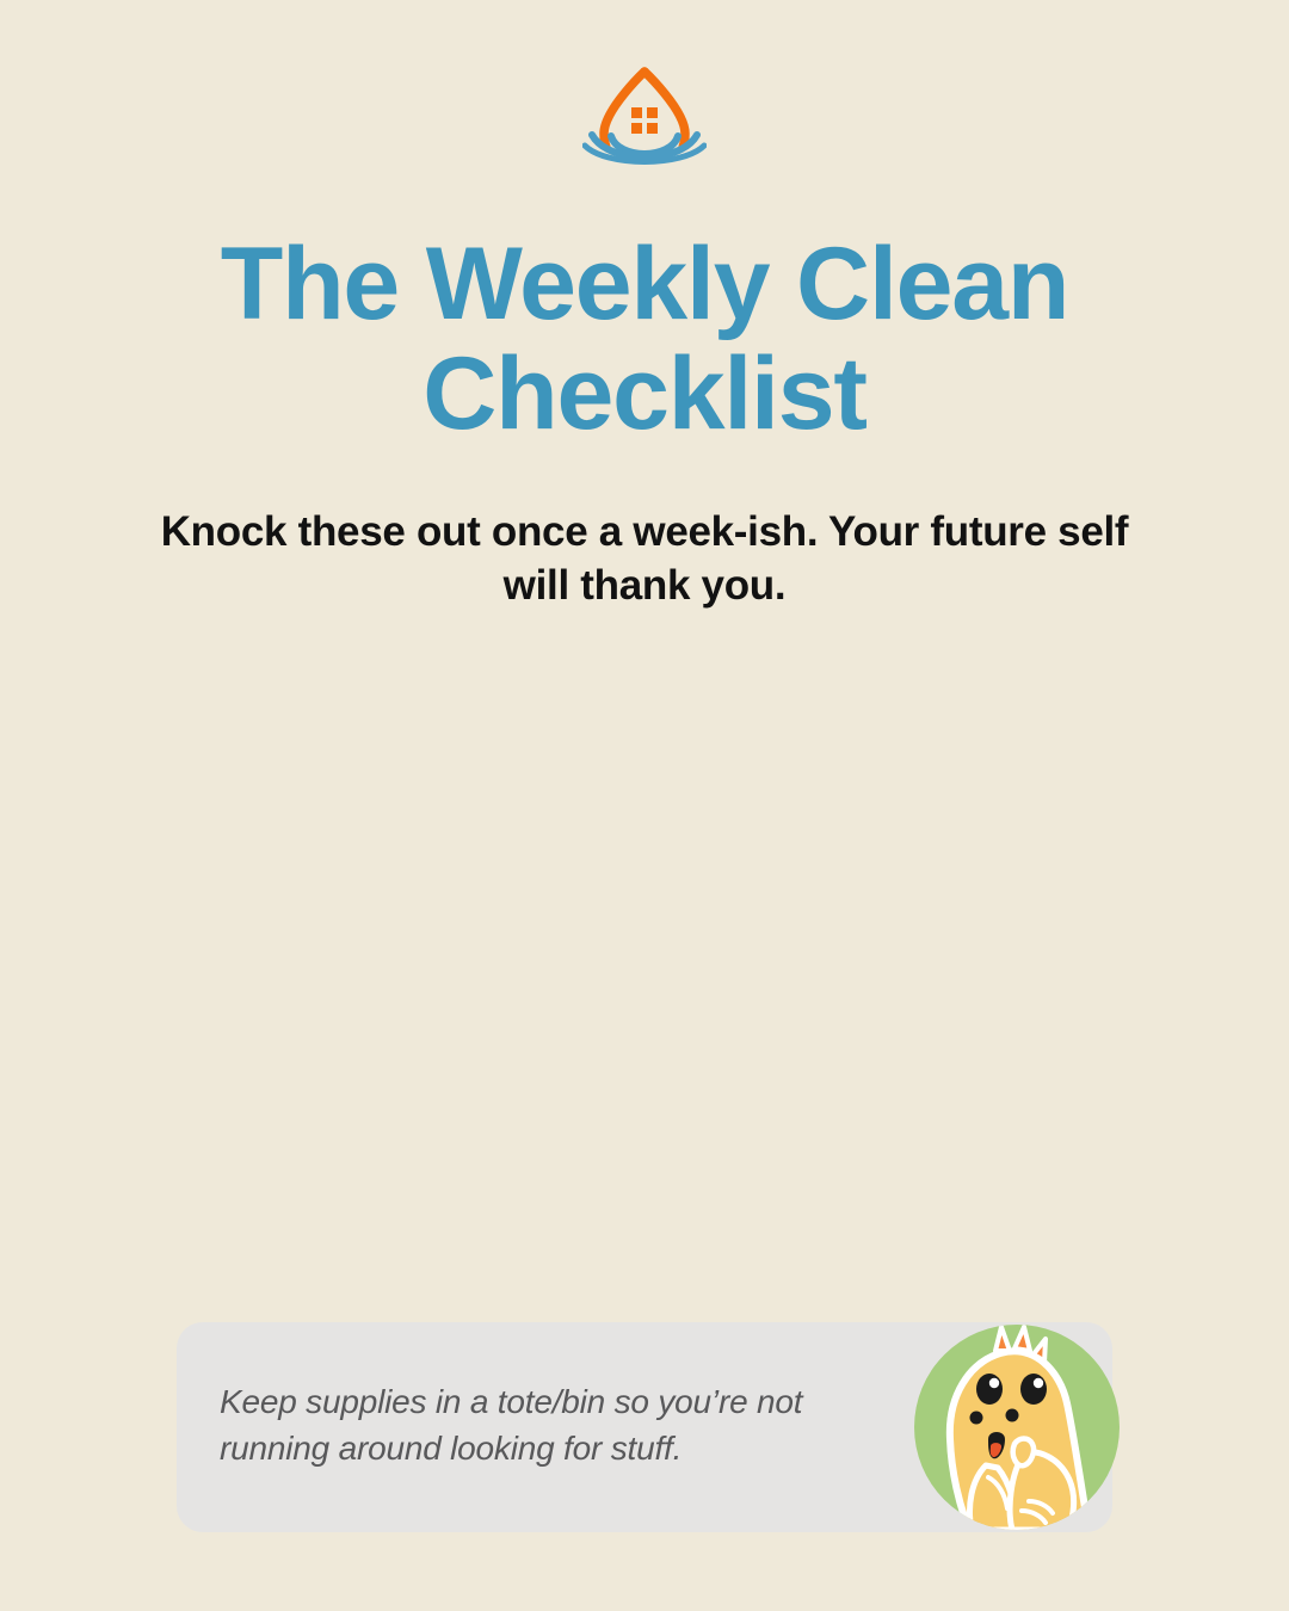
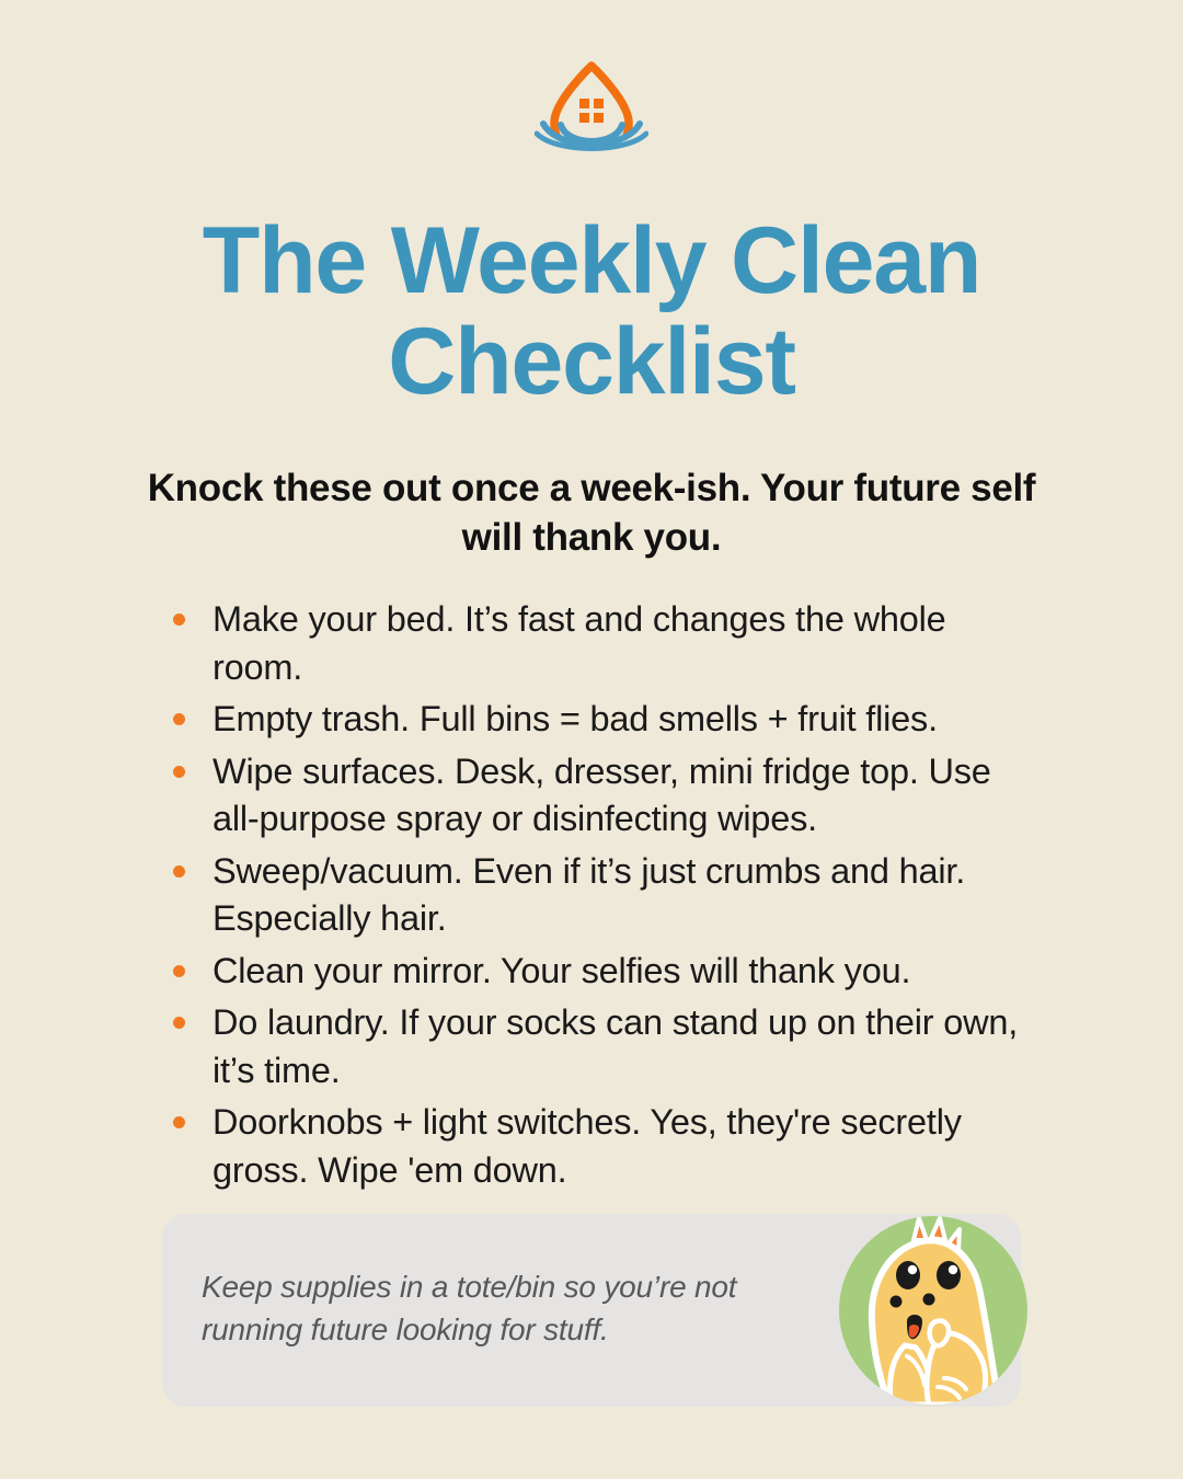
  The Weekly Clean Checklist
  Knock these out once a week-ish. Your future self will thank you.
+ Make your bed. It’s fast and changes the whole room.
+ Empty trash. Full bins = bad smells + fruit flies.
+ Wipe surfaces. Desk, dresser, mini fridge top. Use all-purpose spray or disinfecting wipes.
+ Sweep/vacuum. Even if it’s just crumbs and hair. Especially hair.
+ Clean your mirror. Your selfies will thank you.
+ Do laundry. If your socks can stand up on their own, it’s time.
+ Doorknobs + light switches. Yes, they're secretly gross. Wipe 'em down.
- Keep supplies in a tote/bin so you’re not running around looking for stuff.
+ Keep supplies in a tote/bin so you’re not running future looking for stuff.
